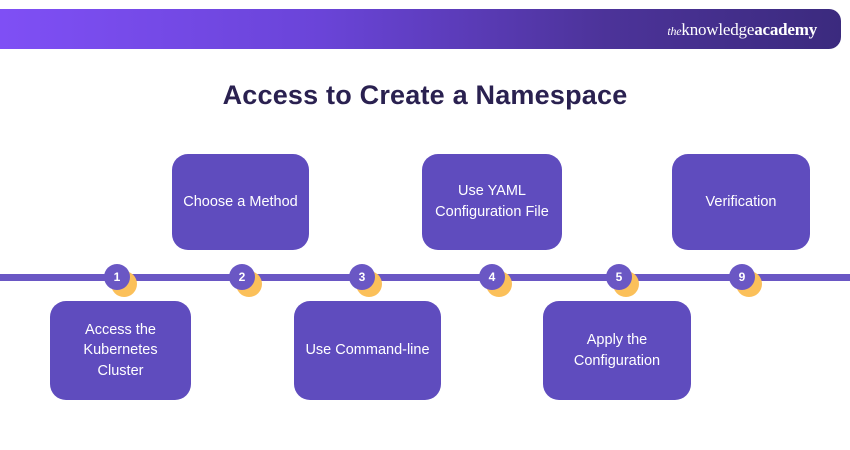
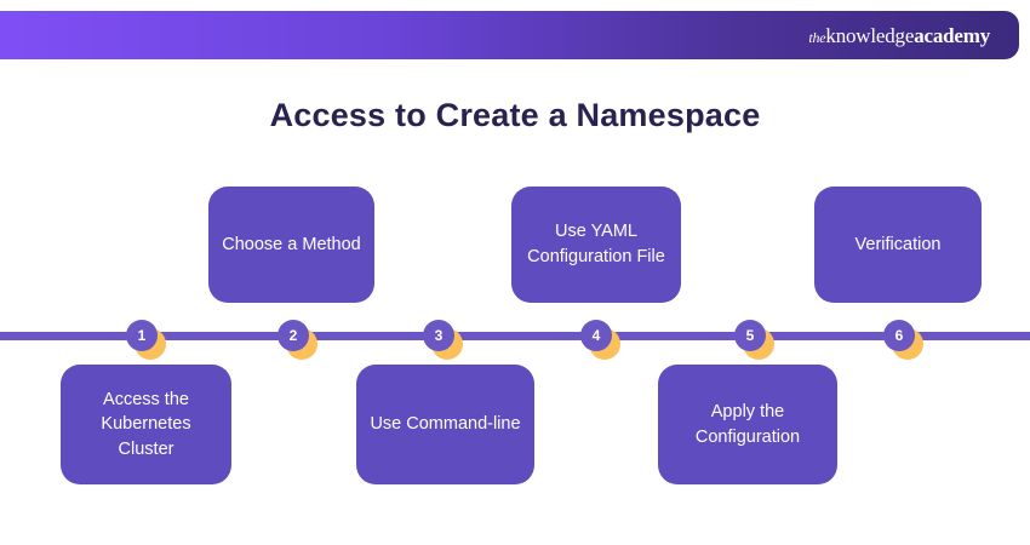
  theknowledgeacademy
  Access to Create a Namespace
  1
  2
  3
  4
  5
- 9
+ 6
  Access the Kubernetes Cluster
  Choose a Method
  Use Command-line
  Use YAML Configuration File
  Apply the Configuration
  Verification
